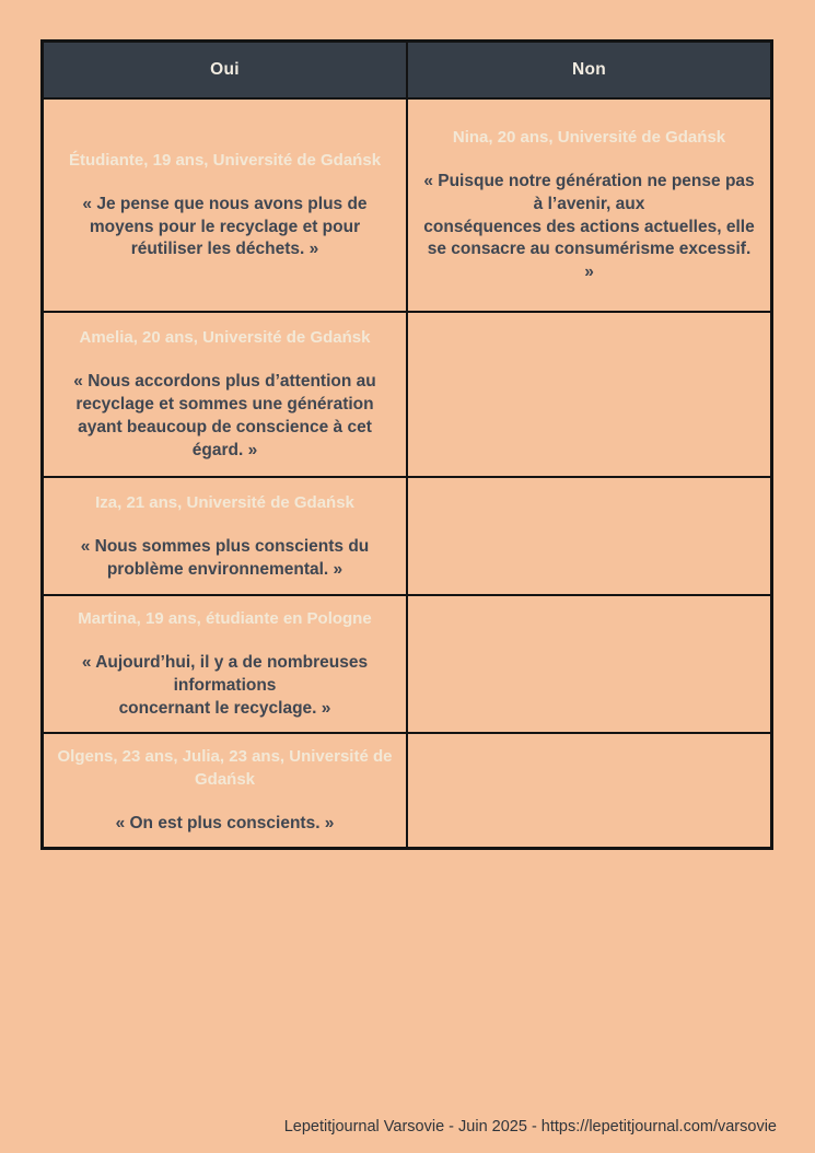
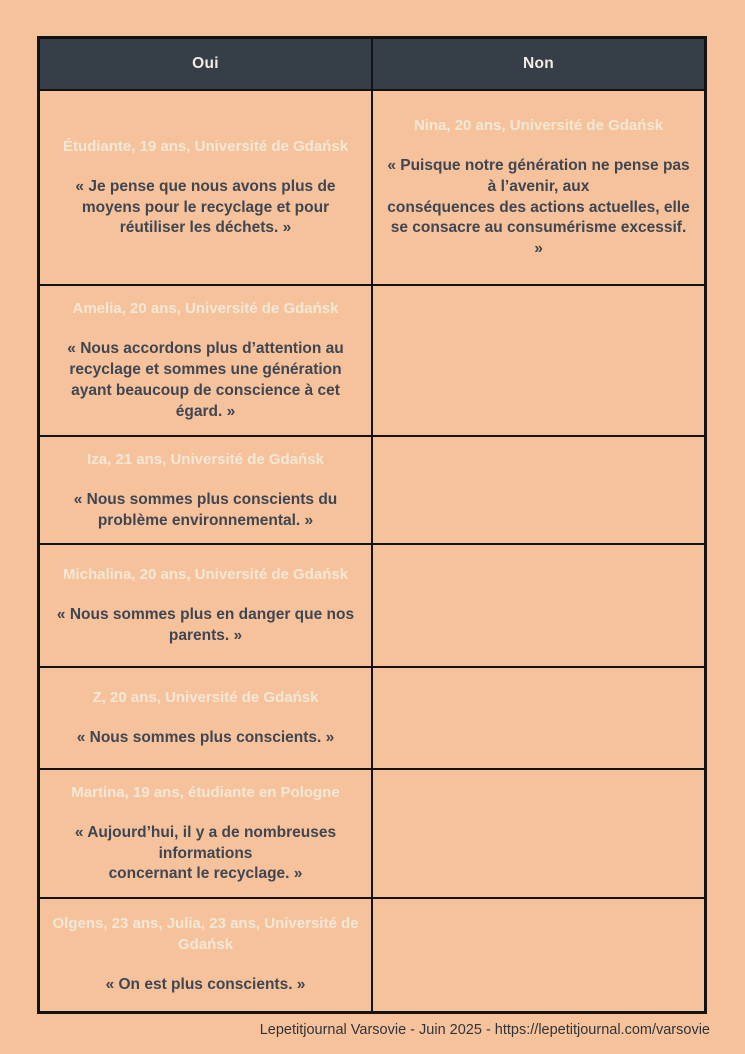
  Oui	Non
  Étudiante, 19 ans, Université de Gdańsk « Je pense que nous avons plus de moyens pour le recyclage et pour réutiliser les déchets. »	Nina, 20 ans, Université de Gdańsk « Puisque notre génération ne pense pas à l’avenir, aux conséquences des actions actuelles, elle se consacre au consumérisme excessif. »
  Amelia, 20 ans, Université de Gdańsk « Nous accordons plus d’attention au recyclage et sommes une génération ayant beaucoup de conscience à cet égard. »
  Iza, 21 ans, Université de Gdańsk « Nous sommes plus conscients du problème environnemental. »
+ Michalina, 20 ans, Université de Gdańsk « Nous sommes plus en danger que nos parents. »
+ Z, 20 ans, Université de Gdańsk « Nous sommes plus conscients. »
  Martina, 19 ans, étudiante en Pologne « Aujourd’hui, il y a de nombreuses informations concernant le recyclage. »
  Olgens, 23 ans, Julia, 23 ans, Université de Gdańsk « On est plus conscients. »
  Lepetitjournal Varsovie - Juin 2025 - https://lepetitjournal.com/varsovie
